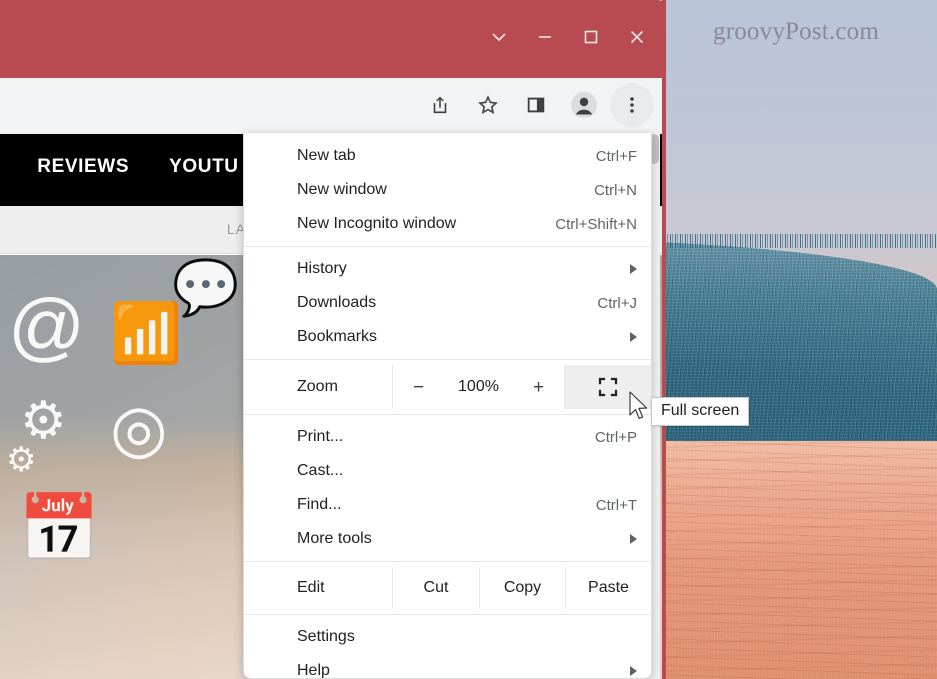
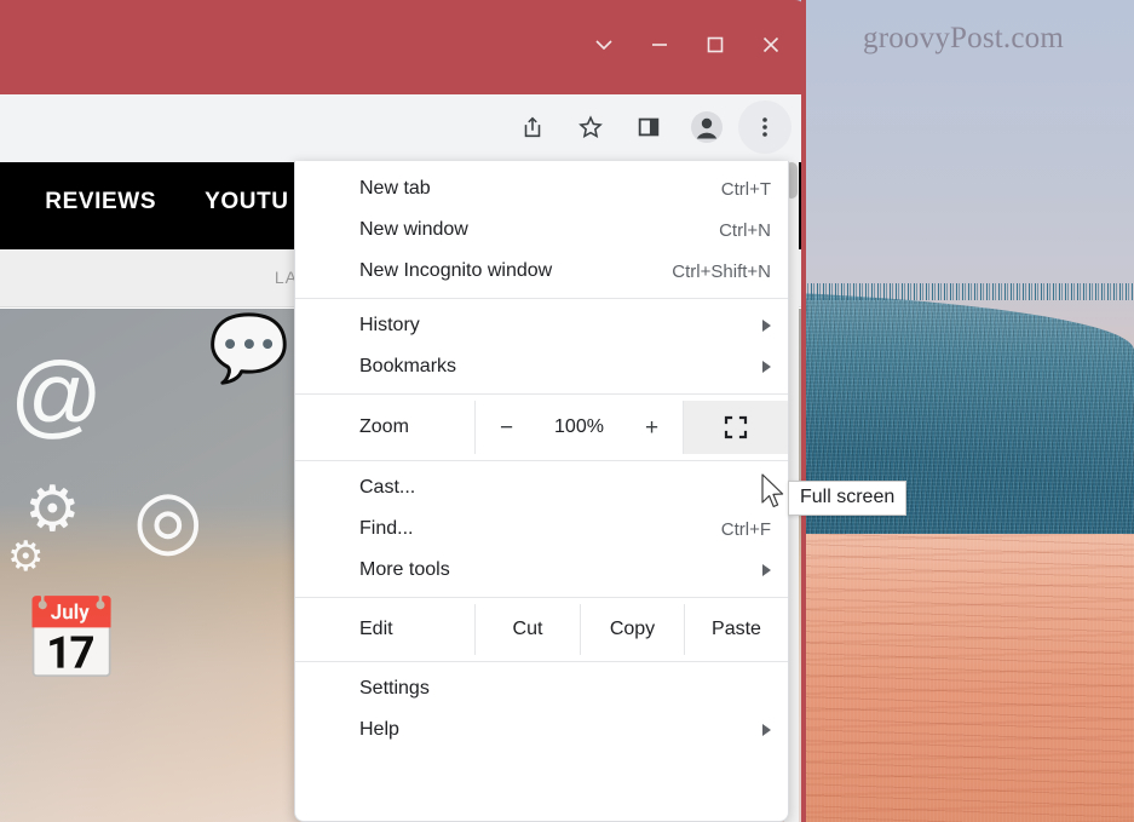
  groovyPost.com
  REVIEWS
  YOUTU
  LA
  @
- 📶
  💬
  ⚙
  ⚙
  ◎
  📅
  New tab
- Ctrl+F
+ Ctrl+T
  New window
  Ctrl+N
  New Incognito window
  Ctrl+Shift+N
  History
- Downloads
- Ctrl+J
  Bookmarks
  Zoom
  −
  100%
  +
- Print...
- Ctrl+P
  Cast...
  Find...
- Ctrl+T
+ Ctrl+F
  More tools
  Edit
  Cut
  Copy
  Paste
  Settings
  Help
  Full screen
